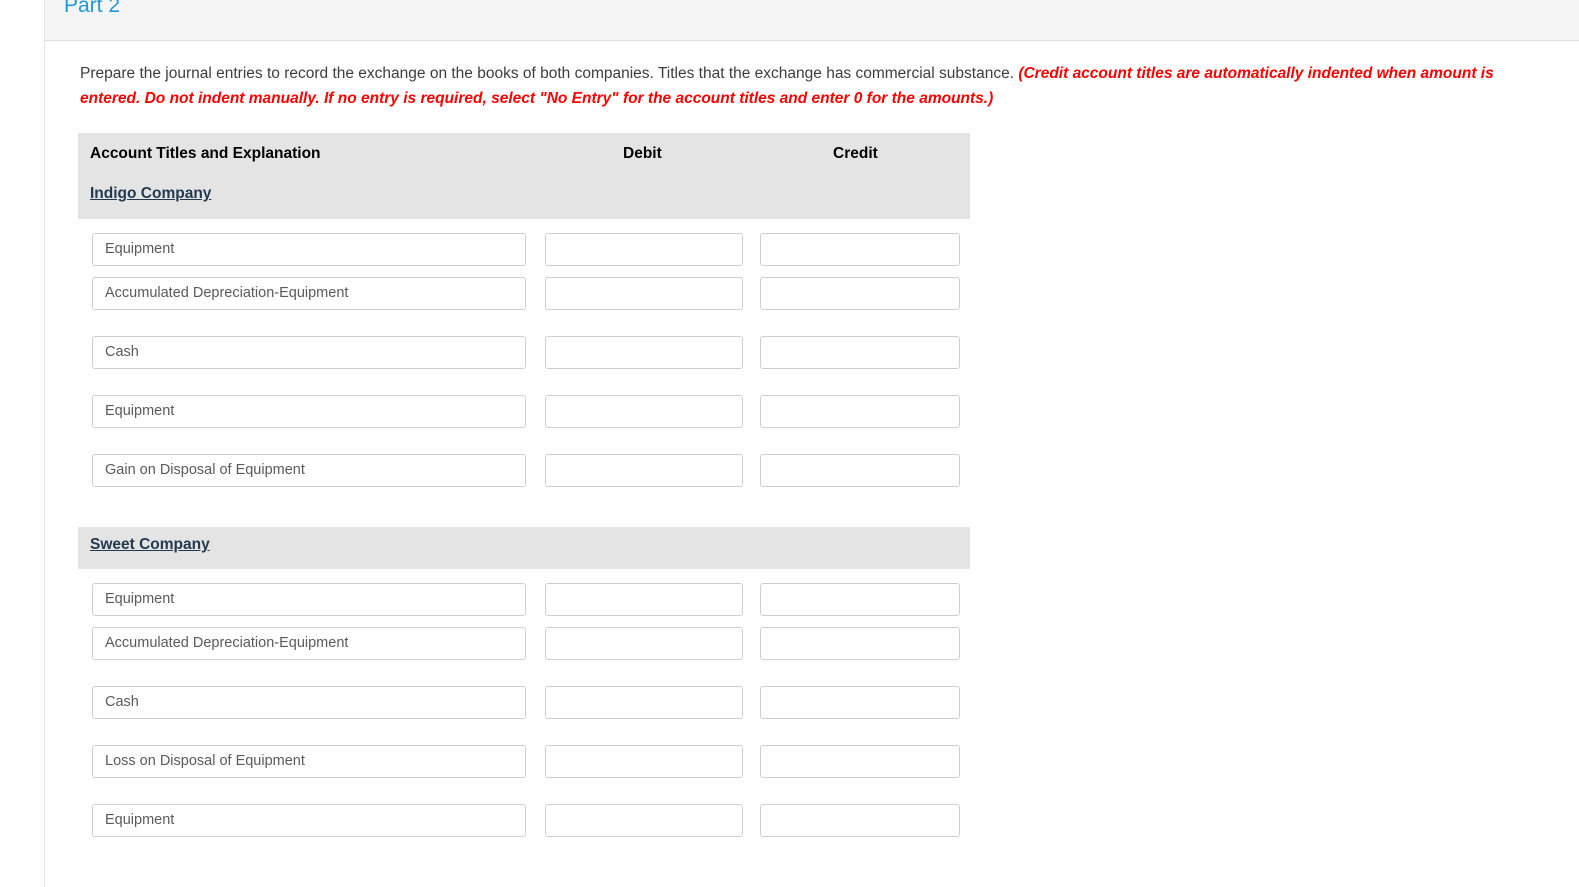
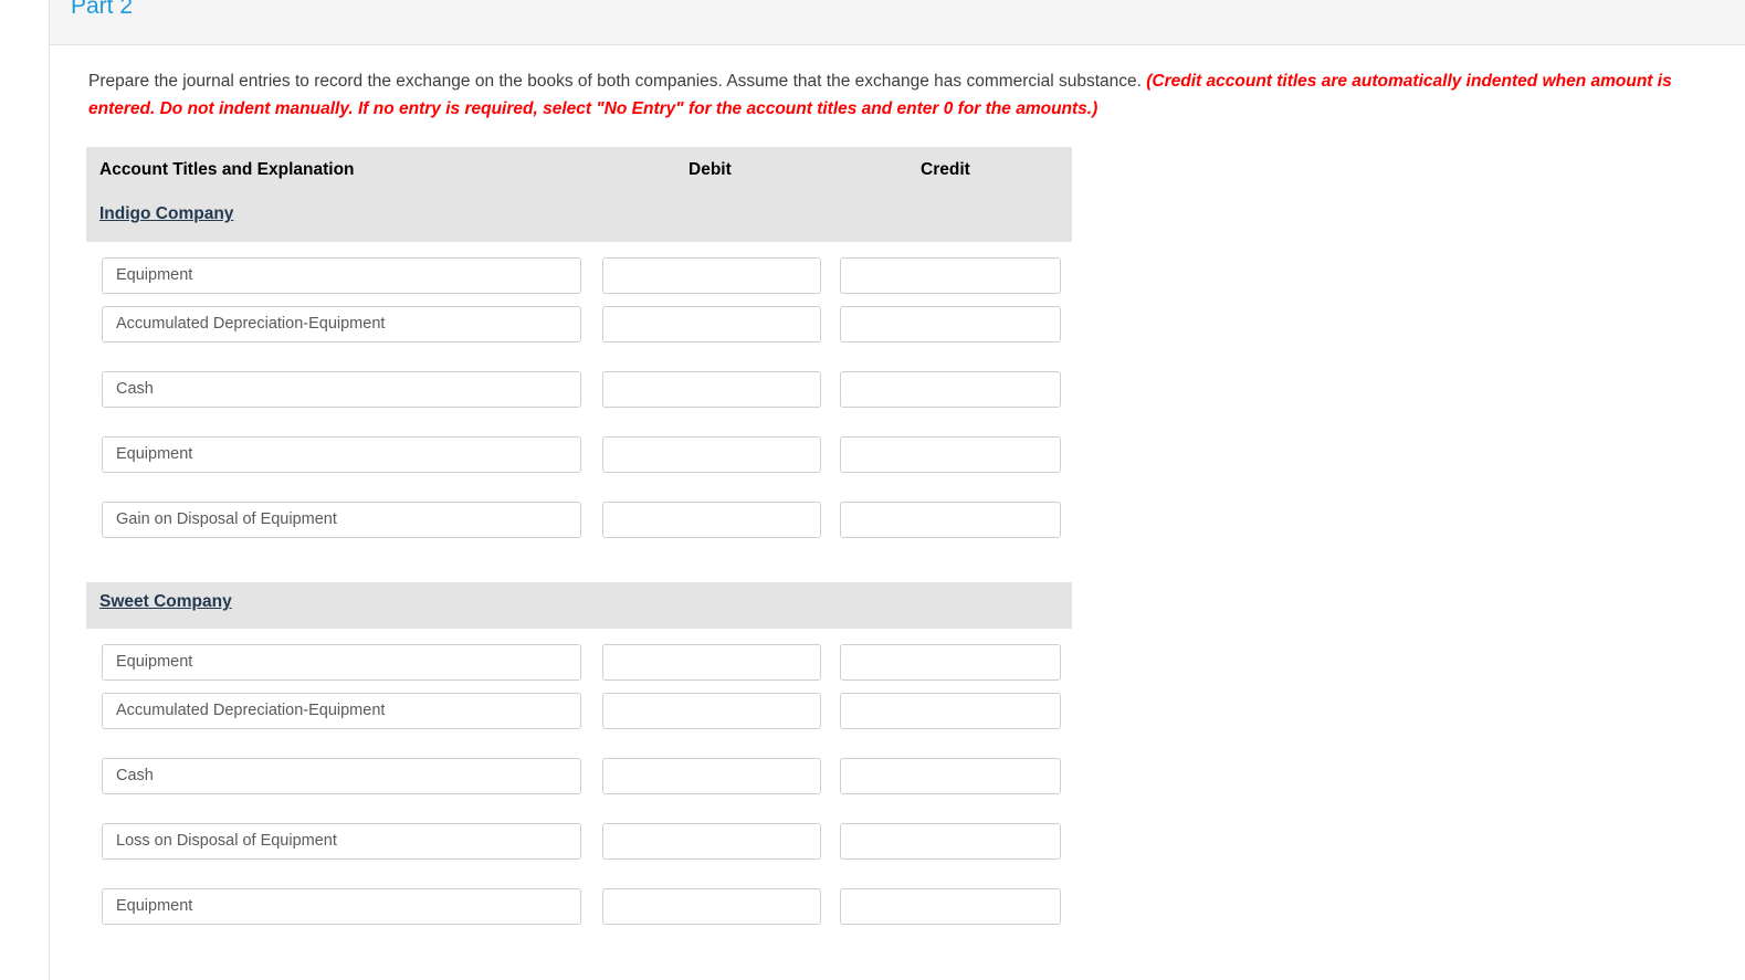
  Part 2
- Prepare the journal entries to record the exchange on the books of both companies. Titles that the exchange has commercial substance. (Credit account titles are automatically indented when amount is entered. Do not indent manually. If no entry is required, select "No Entry" for the account titles and enter 0 for the amounts.)
+ Prepare the journal entries to record the exchange on the books of both companies. Assume that the exchange has commercial substance. (Credit account titles are automatically indented when amount is entered. Do not indent manually. If no entry is required, select "No Entry" for the account titles and enter 0 for the amounts.)
  Account Titles and Explanation
  Debit
  Credit
  Indigo Company
  Equipment
  Accumulated Depreciation-Equipment
  Cash
  Equipment
  Gain on Disposal of Equipment
  Sweet Company
  Equipment
  Accumulated Depreciation-Equipment
  Cash
  Loss on Disposal of Equipment
  Equipment
